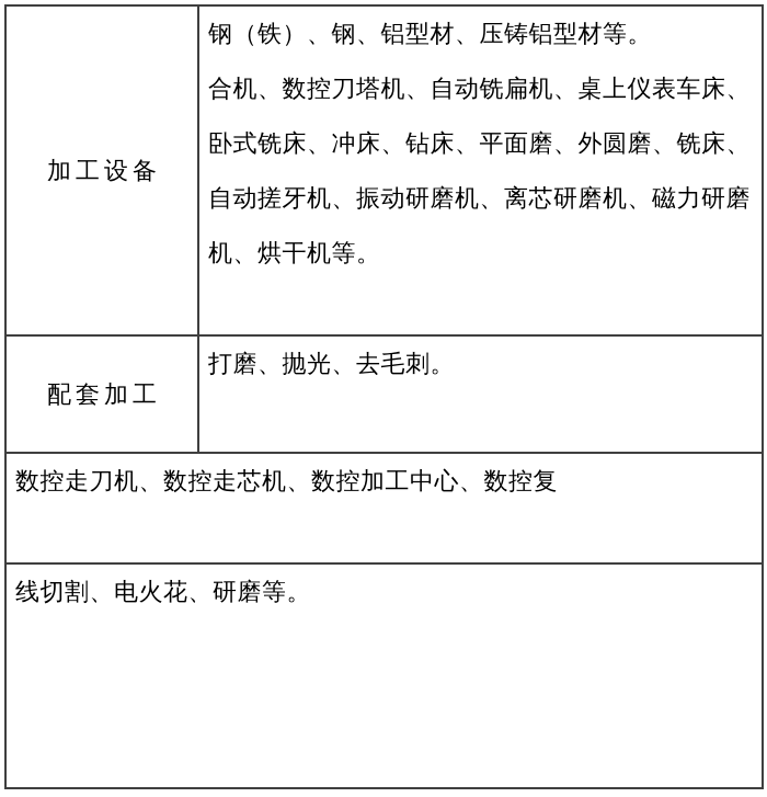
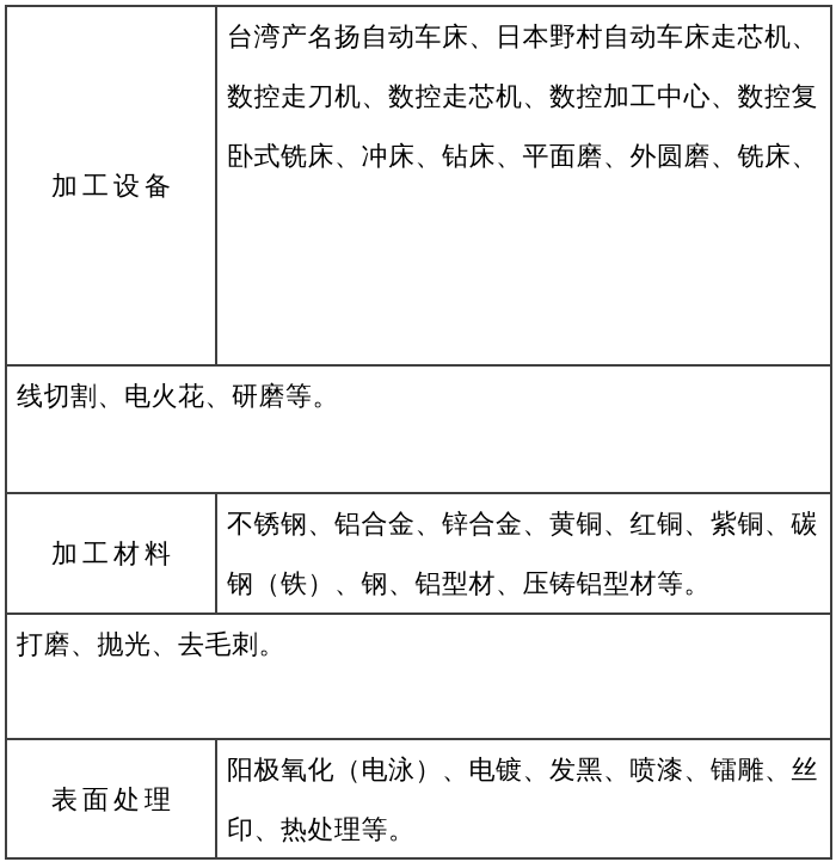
  加工设备
+ 台湾产名扬自动车床、日本野村自动车床走芯机、
- 钢（铁）、钢、铝型材、压铸铝型材等。
+ 数控走刀机、数控走芯机、数控加工中心、数控复
- 合机、数控刀塔机、自动铣扁机、桌上仪表车床、
  卧式铣床、冲床、钻床、平面磨、外圆磨、铣床、
- 自动搓牙机、振动研磨机、离芯研磨机、磁力研磨
- 机、烘干机等。
- 配套加工
- 打磨、抛光、去毛刺。
+ 线切割、电火花、研磨等。
+ 加工材料
+ 不锈钢、铝合金、锌合金、黄铜、红铜、紫铜、碳
- 数控走刀机、数控走芯机、数控加工中心、数控复
+ 钢（铁）、钢、铝型材、压铸铝型材等。
- 线切割、电火花、研磨等。
+ 打磨、抛光、去毛刺。
+ 表面处理
+ 阳极氧化（电泳）、电镀、发黑、喷漆、镭雕、丝
+ 印、热处理等。
